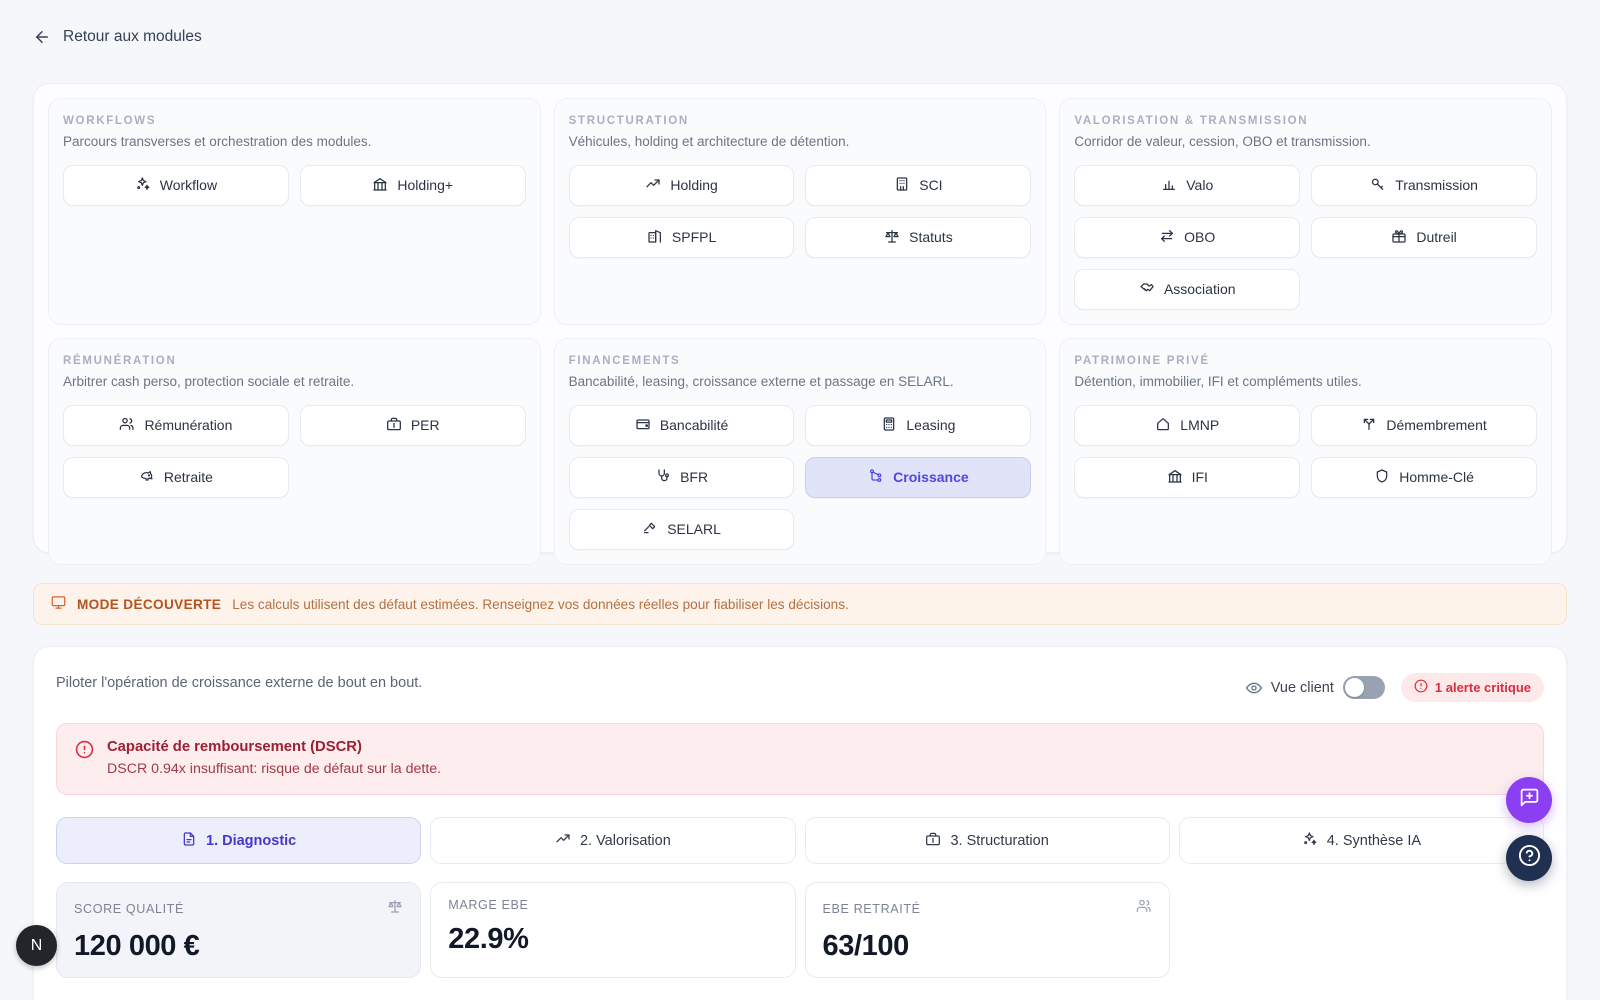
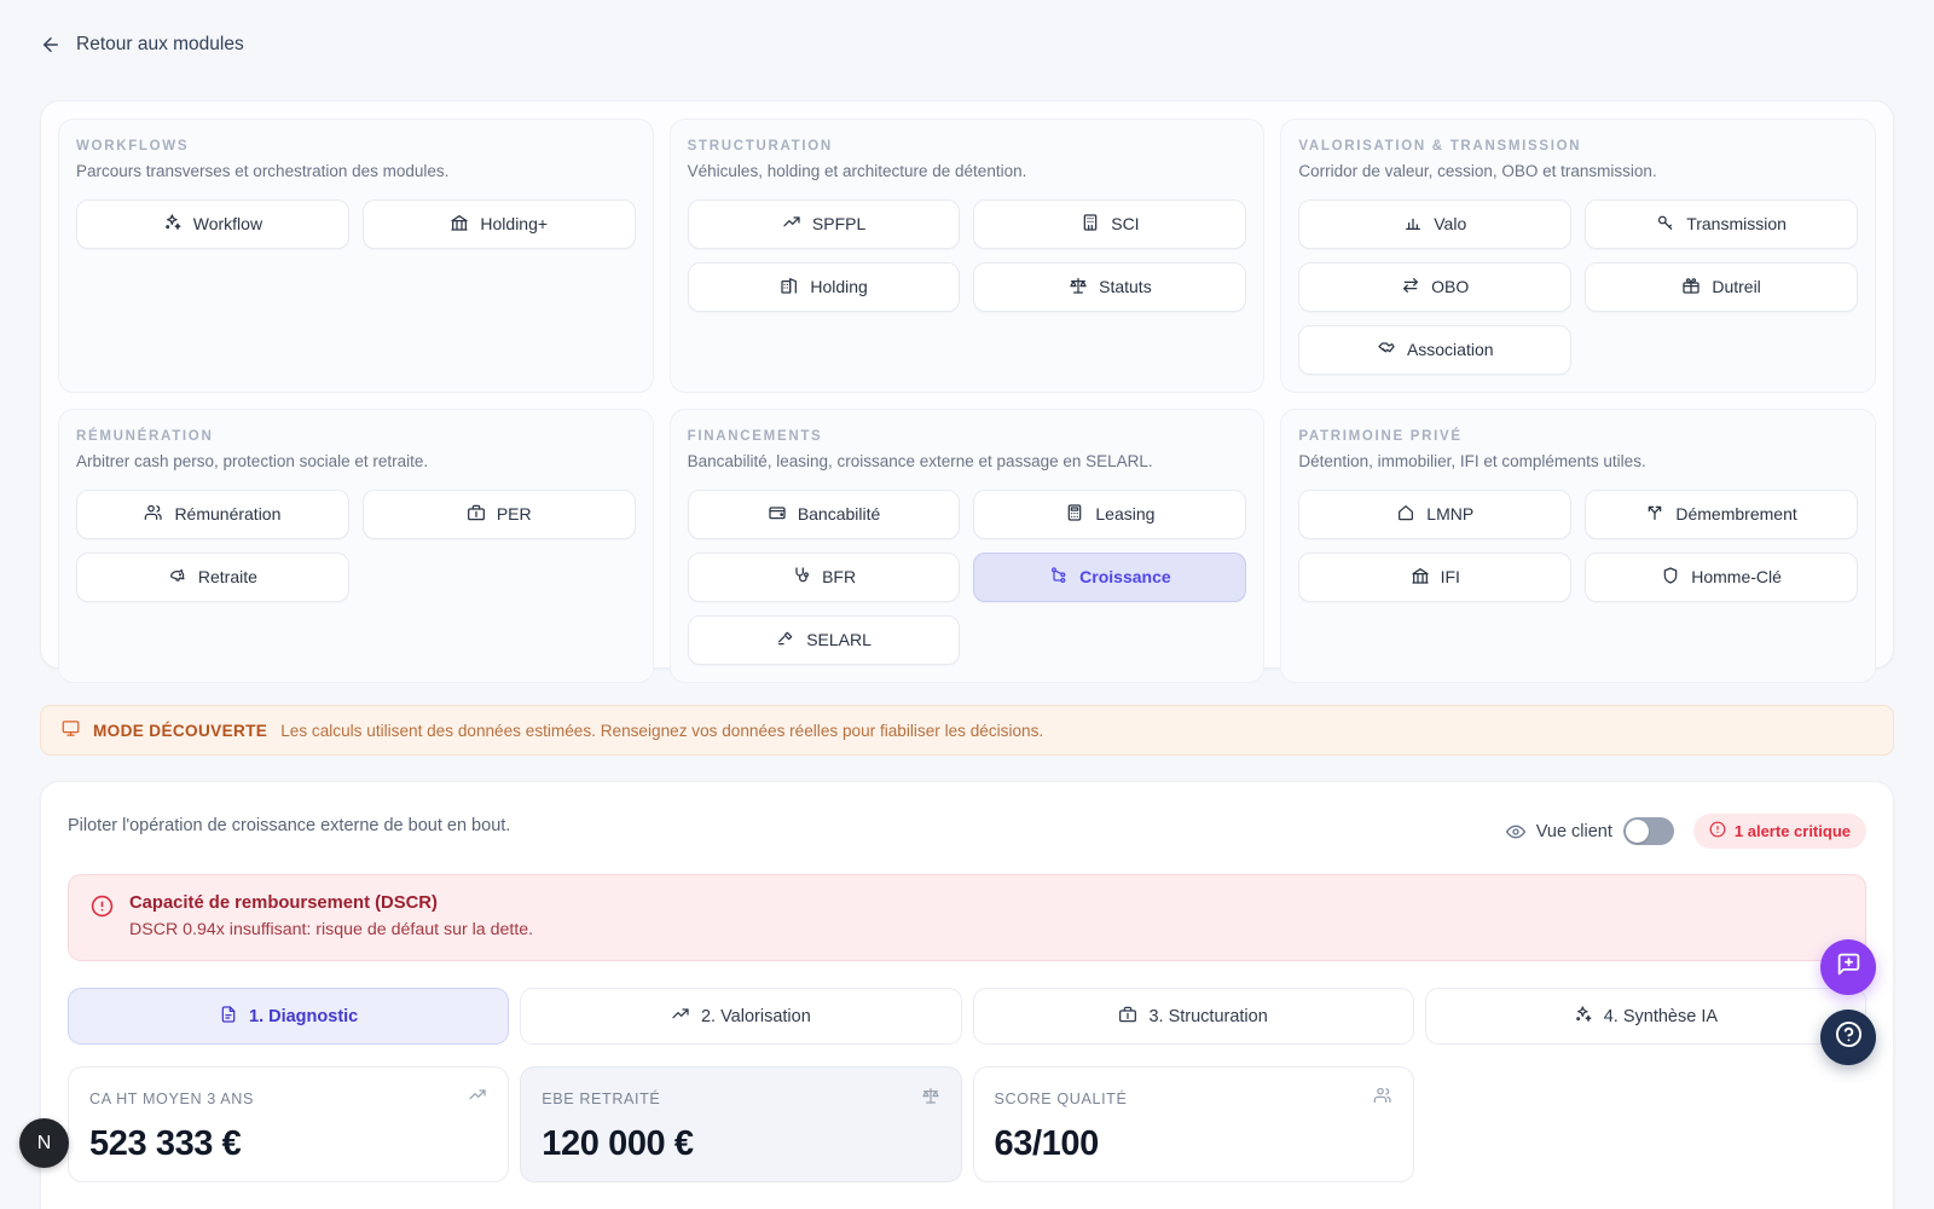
  Retour aux modules
  WORKFLOWS
  Parcours transverses et orchestration des modules.
  Workflow
  Holding+
  STRUCTURATION
  Véhicules, holding et architecture de détention.
- Holding
+ SPFPL
  SCI
- SPFPL
+ Holding
  Statuts
  VALORISATION & TRANSMISSION
  Corridor de valeur, cession, OBO et transmission.
  Valo
  Transmission
  OBO
  Dutreil
  Association
  RÉMUNÉRATION
  Arbitrer cash perso, protection sociale et retraite.
  Rémunération
  PER
  Retraite
  FINANCEMENTS
  Bancabilité, leasing, croissance externe et passage en SELARL.
  Bancabilité
  Leasing
  BFR
  Croissance
  SELARL
  PATRIMOINE PRIVÉ
  Détention, immobilier, IFI et compléments utiles.
  LMNP
  Démembrement
  IFI
  Homme-Clé
  MODE DÉCOUVERTE
- Les calculs utilisent des défaut estimées. Renseignez vos données réelles pour fiabiliser les décisions.
+ Les calculs utilisent des données estimées. Renseignez vos données réelles pour fiabiliser les décisions.
  Piloter l'opération de croissance externe de bout en bout.
  Vue client
  1 alerte critique
  Capacité de remboursement (DSCR)
  DSCR 0.94x insuffisant: risque de défaut sur la dette.
  1. Diagnostic
  2. Valorisation
  3. Structuration
  4. Synthèse IA
+ CA HT MOYEN 3 ANS
+ 523 333 €
- SCORE QUALITÉ
+ EBE RETRAITÉ
  120 000 €
- MARGE EBE
- 22.9%
- EBE RETRAITÉ
+ SCORE QUALITÉ
  63/100
  N
